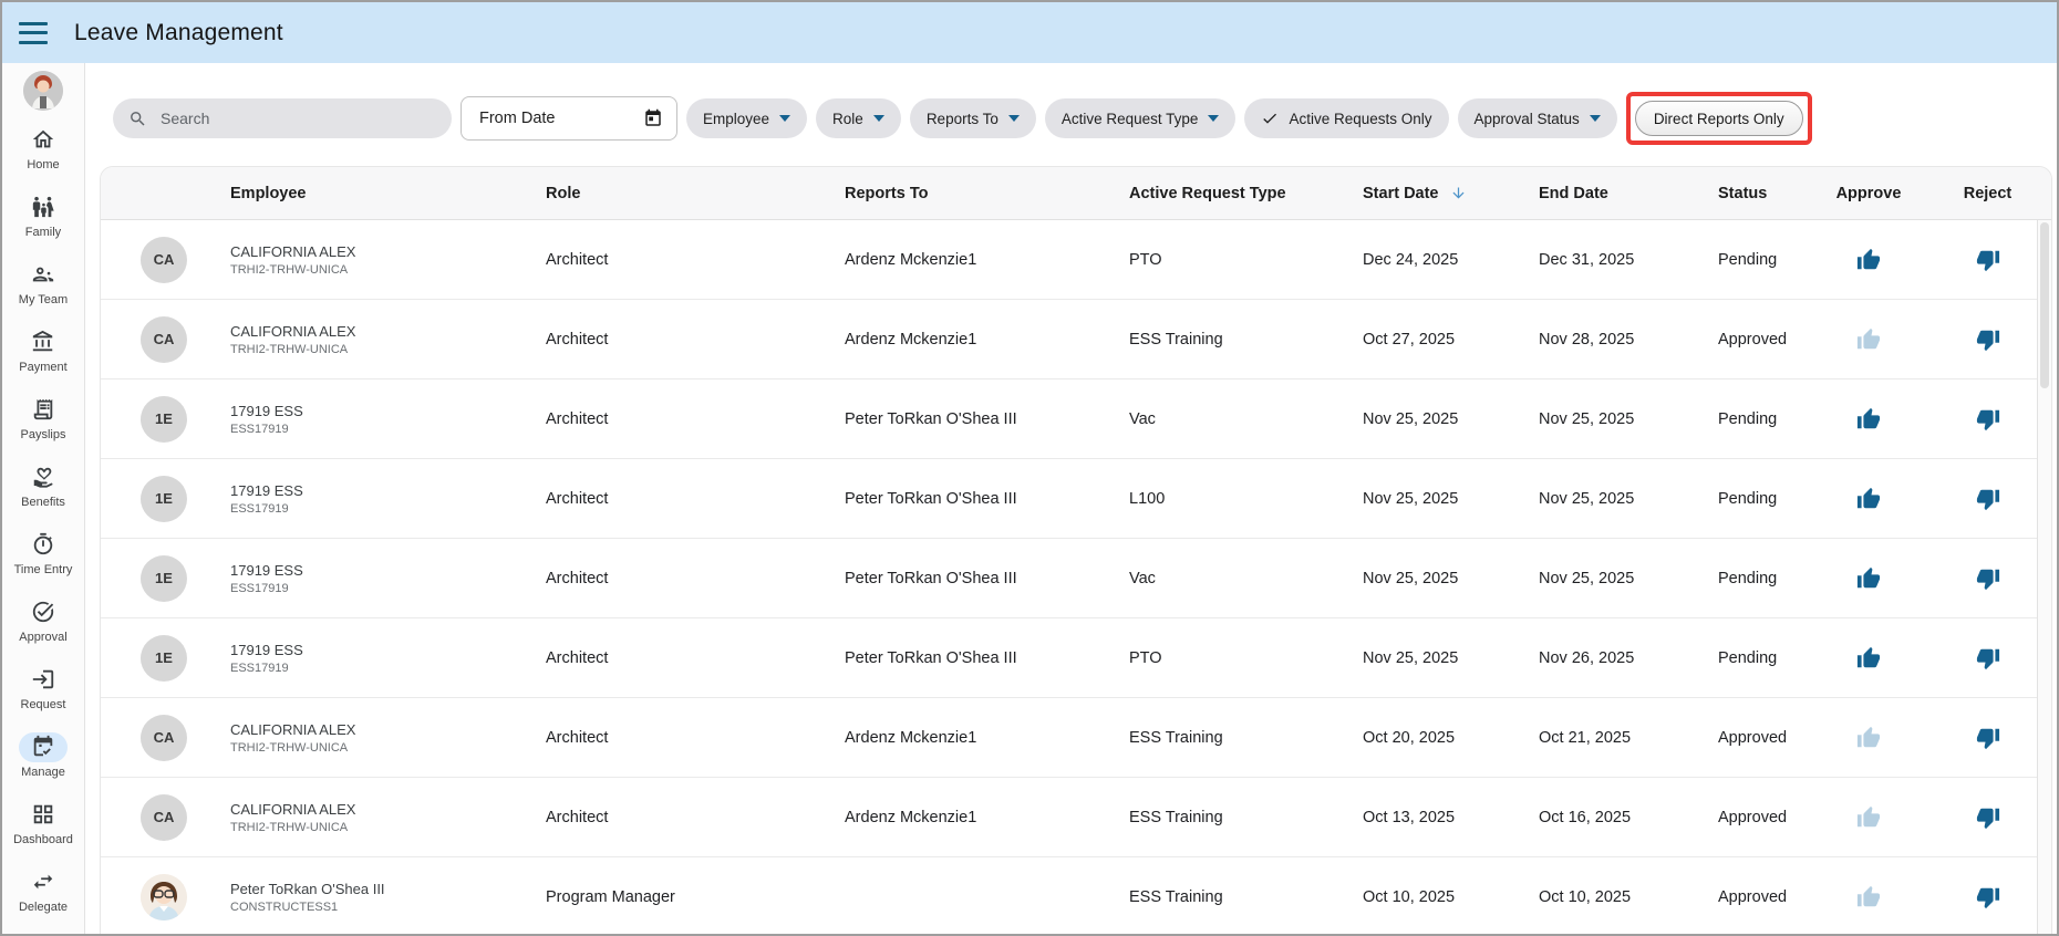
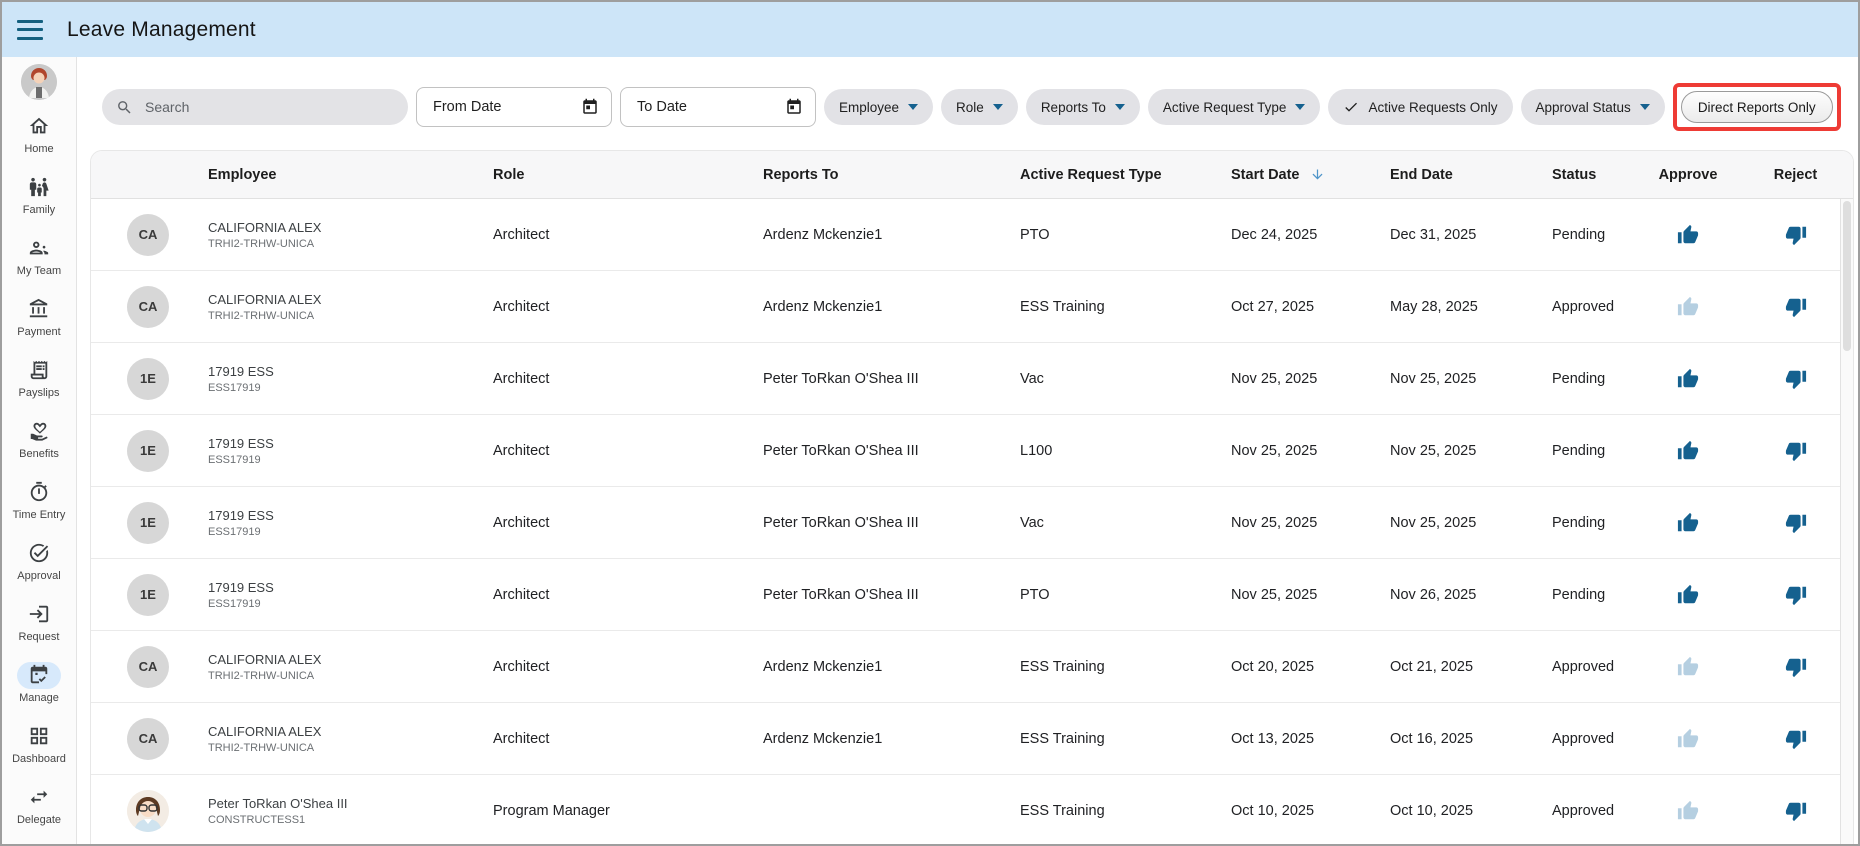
  Leave Management
  Home
  Family
  My Team
  Payment
  Payslips
  Benefits
  Time Entry
  Approval
  Request
  Manage
  Dashboard
  Delegate
  Search
  From Date
+ To Date
  Employee
  Role
  Reports To
  Active Request Type
  Active Requests Only
  Approval Status
  Direct Reports Only
  Employee
  Role
  Reports To
  Active Request Type
  Start Date
  End Date
  Status
  Approve
  Reject
  CA
  CALIFORNIA ALEX
  TRHI2-TRHW-UNICA
  Architect
  Ardenz Mckenzie1
  PTO
  Dec 24, 2025
  Dec 31, 2025
  Pending
  CA
  CALIFORNIA ALEX
  TRHI2-TRHW-UNICA
  Architect
  Ardenz Mckenzie1
  ESS Training
  Oct 27, 2025
- Nov 28, 2025
+ May 28, 2025
  Approved
  1E
  17919 ESS
  ESS17919
  Architect
  Peter ToRkan O'Shea III
  Vac
  Nov 25, 2025
  Nov 25, 2025
  Pending
  1E
  17919 ESS
  ESS17919
  Architect
  Peter ToRkan O'Shea III
  L100
  Nov 25, 2025
  Nov 25, 2025
  Pending
  1E
  17919 ESS
  ESS17919
  Architect
  Peter ToRkan O'Shea III
  Vac
  Nov 25, 2025
  Nov 25, 2025
  Pending
  1E
  17919 ESS
  ESS17919
  Architect
  Peter ToRkan O'Shea III
  PTO
  Nov 25, 2025
  Nov 26, 2025
  Pending
  CA
  CALIFORNIA ALEX
  TRHI2-TRHW-UNICA
  Architect
  Ardenz Mckenzie1
  ESS Training
  Oct 20, 2025
  Oct 21, 2025
  Approved
  CA
  CALIFORNIA ALEX
  TRHI2-TRHW-UNICA
  Architect
  Ardenz Mckenzie1
  ESS Training
  Oct 13, 2025
  Oct 16, 2025
  Approved
  Peter ToRkan O'Shea III
  CONSTRUCTESS1
  Program Manager
  ESS Training
  Oct 10, 2025
  Oct 10, 2025
  Approved
